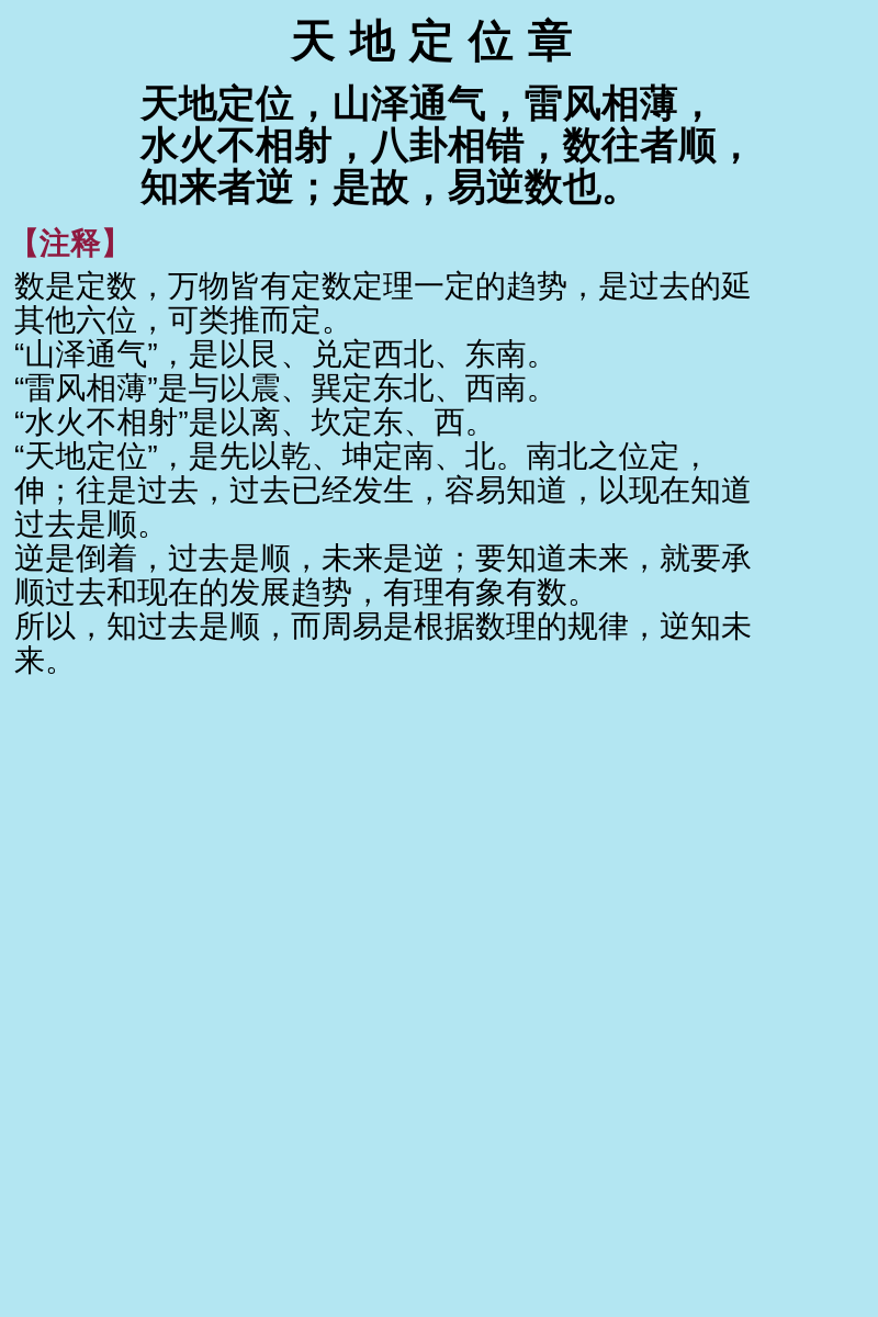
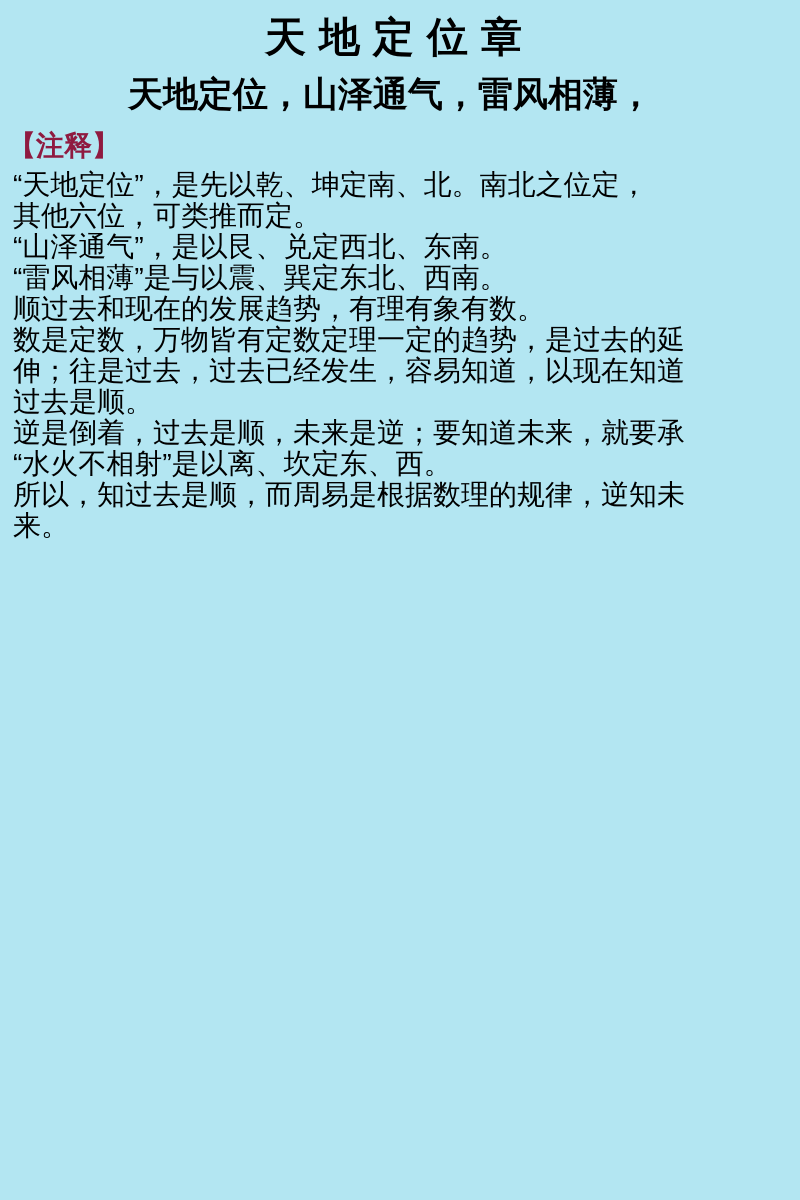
  天地定位章
  天地定位，山泽通气，雷风相薄，
- 水火不相射，八卦相错，数往者顺，
- 知来者逆；是故，易逆数也。
  【注释】
- 数是定数，万物皆有定数定理一定的趋势，是过去的延
+ “天地定位”，是先以乾、坤定南、北。南北之位定，
  其他六位，可类推而定。
  “山泽通气”，是以艮、兑定西北、东南。
  “雷风相薄”是与以震、巽定东北、西南。
- “水火不相射”是以离、坎定东、西。
+ 顺过去和现在的发展趋势，有理有象有数。
- “天地定位”，是先以乾、坤定南、北。南北之位定，
+ 数是定数，万物皆有定数定理一定的趋势，是过去的延
  伸；往是过去，过去已经发生，容易知道，以现在知道
  过去是顺。
  逆是倒着，过去是顺，未来是逆；要知道未来，就要承
- 顺过去和现在的发展趋势，有理有象有数。
+ “水火不相射”是以离、坎定东、西。
  所以，知过去是顺，而周易是根据数理的规律，逆知未
  来。
